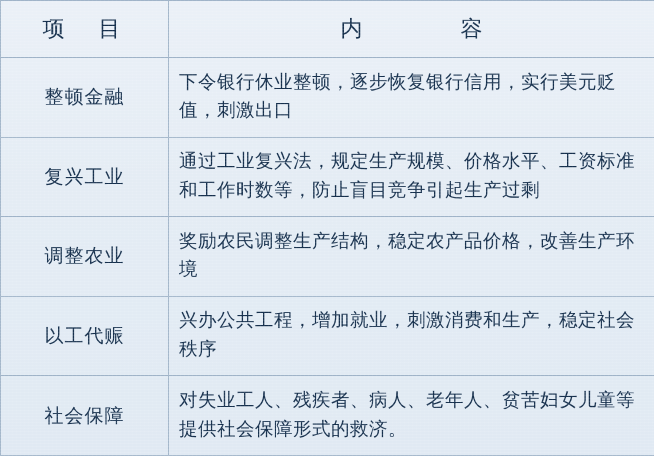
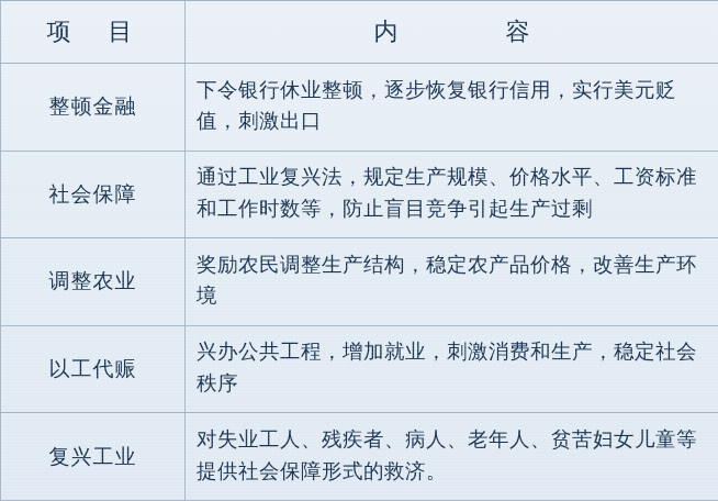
  项 目	内 容
  整顿金融	下令银行休业整顿，逐步恢复银行信用，实行美元贬值，刺激出口
- 复兴工业	通过工业复兴法，规定生产规模、价格水平、工资标准和工作时数等，防止盲目竞争引起生产过剩
+ 社会保障	通过工业复兴法，规定生产规模、价格水平、工资标准和工作时数等，防止盲目竞争引起生产过剩
  调整农业	奖励农民调整生产结构，稳定农产品价格，改善生产环境
  以工代赈	兴办公共工程，增加就业，刺激消费和生产，稳定社会秩序
- 社会保障	对失业工人、残疾者、病人、老年人、贫苦妇女儿童等提供社会保障形式的救济。
+ 复兴工业	对失业工人、残疾者、病人、老年人、贫苦妇女儿童等提供社会保障形式的救济。
